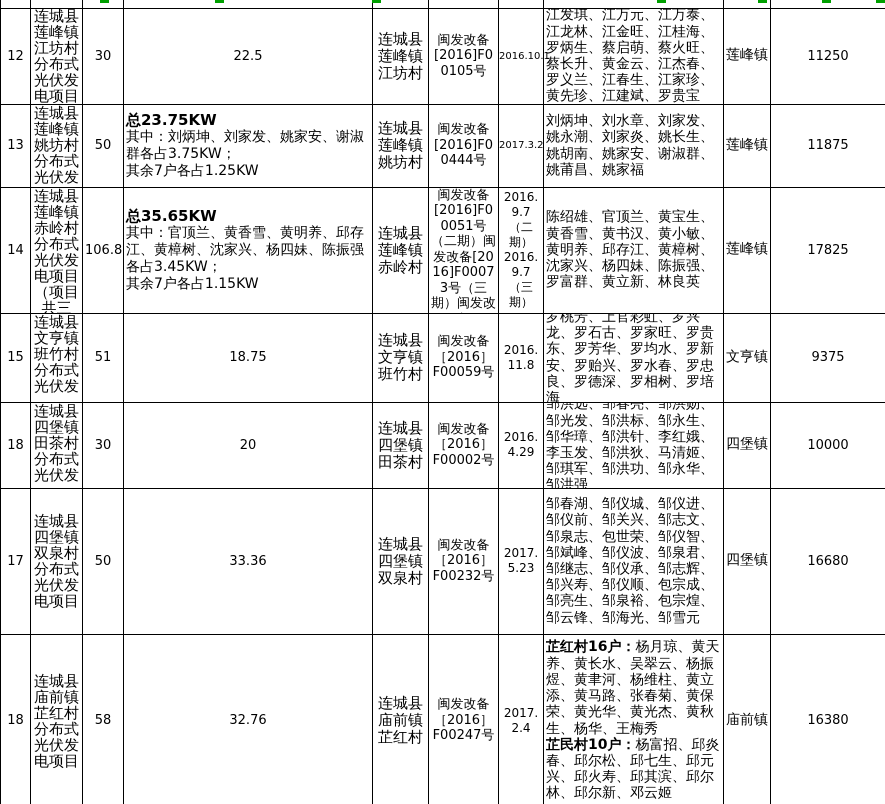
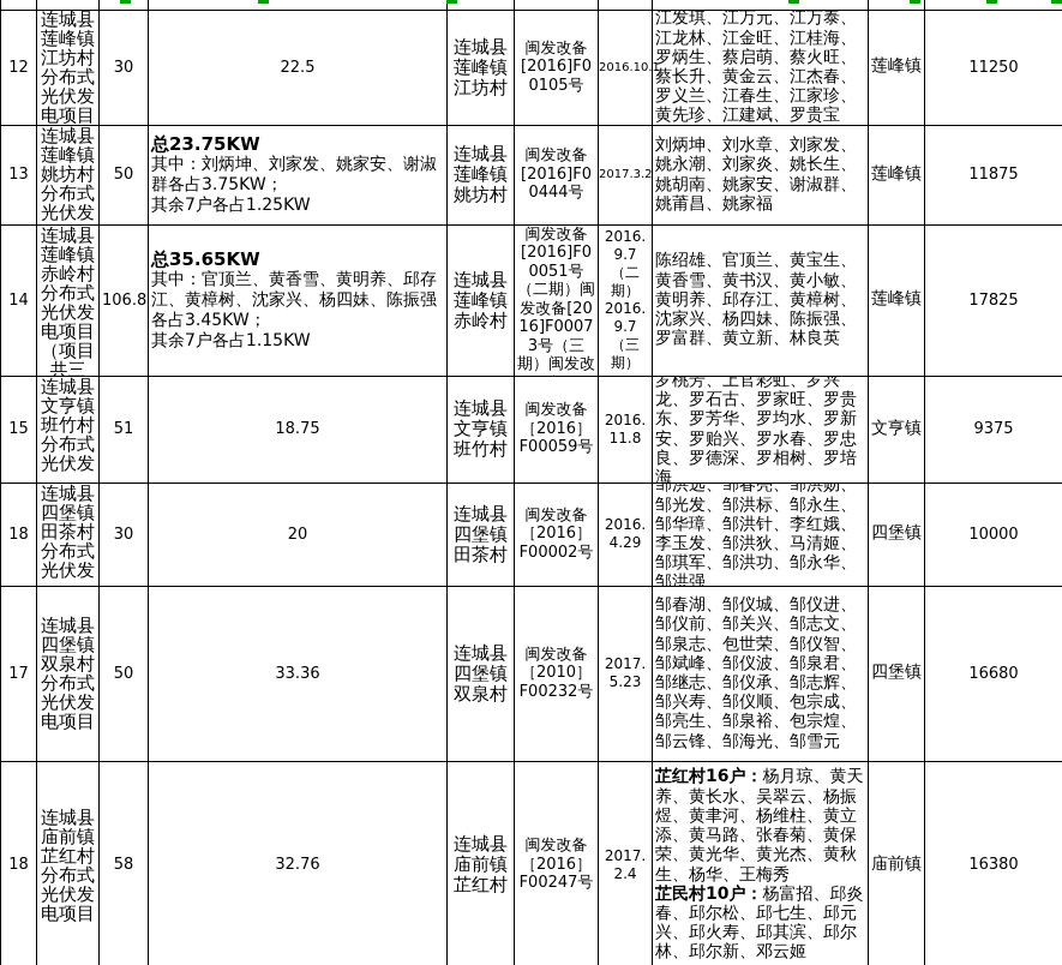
  12	连城县莲峰镇江坊村分布式光伏发电项目	30	22.5	连城县莲峰镇江坊村	闽发改备[2016]F00105号	2016.10.	江发琪、江万元、江万泰、江龙林、江金旺、江桂海、罗炳生、蔡启萌、蔡火旺、蔡长升、黄金云、江杰春、罗义兰、江春生、江家珍、黄先珍、江建斌、罗贵宝	莲峰镇	11250
  13	连城县莲峰镇姚坊村分布式光伏发	50	总23.75KW 其中：刘炳坤、刘家发、姚家安、谢淑群各占3.75KW； 其余7户各占1.25KW	连城县莲峰镇姚坊村	闽发改备[2016]F00444号	2017.3.2	刘炳坤、刘水章、刘家发、姚永潮、刘家炎、姚长生、姚胡南、姚家安、谢淑群、姚莆昌、姚家福	莲峰镇	11875
  14	连城县莲峰镇赤岭村分布式光伏发电项目（项目共三	106.8	总35.65KW 其中：官顶兰、黄香雪、黄明养、邱存江、黄樟树、沈家兴、杨四妹、陈振强各占3.45KW； 其余7户各占1.15KW	连城县莲峰镇赤岭村	闽发改备[2016]F00051号（二期）闽发改备[2016]F00073号（三期）闽发改	2016.9.7（二期） 2016.9.7（三期）	陈绍雄、官顶兰、黄宝生、黄香雪、黄书汉、黄小敏、黄明养、邱存江、黄樟树、沈家兴、杨四妹、陈振强、罗富群、黄立新、林良英	莲峰镇	17825
  15	连城县文亨镇班竹村分布式光伏发	51	18.75	连城县文亨镇班竹村	闽发改备［2016］F00059号	2016.11.8	罗桃芳、上官彩虹、罗兴龙、罗石古、罗家旺、罗贵东、罗芳华、罗均水、罗新安、罗贻兴、罗水春、罗忠良、罗德深、罗相树、罗培海	文亨镇	9375
  18	连城县四堡镇田茶村分布式光伏发	30	20	连城县四堡镇田茶村	闽发改备［2016］F00002号	2016.4.29	邹洪远、邹春亮、邹洪勋、邹光发、邹洪标、邹永生、邹华璋、邹洪针、李红娥、李玉发、邹洪狄、马清姬、邹琪军、邹洪功、邹永华、邹洪强	四堡镇	10000
- 17	连城县四堡镇双泉村分布式光伏发电项目	50	33.36	连城县四堡镇双泉村	闽发改备［2016］F00232号	2017.5.23	邹春湖、邹仪城、邹仪进、邹仪前、邹关兴、邹志文、邹泉志、包世荣、邹仪智、邹斌峰、邹仪波、邹泉君、邹继志、邹仪承、邹志辉、邹兴寿、邹仪顺、包宗成、邹亮生、邹泉裕、包宗煌、邹云锋、邹海光、邹雪元	四堡镇	16680
+ 17	连城县四堡镇双泉村分布式光伏发电项目	50	33.36	连城县四堡镇双泉村	闽发改备［2010］F00232号	2017.5.23	邹春湖、邹仪城、邹仪进、邹仪前、邹关兴、邹志文、邹泉志、包世荣、邹仪智、邹斌峰、邹仪波、邹泉君、邹继志、邹仪承、邹志辉、邹兴寿、邹仪顺、包宗成、邹亮生、邹泉裕、包宗煌、邹云锋、邹海光、邹雪元	四堡镇	16680
  18	连城县庙前镇芷红村分布式光伏发电项目	58	32.76	连城县庙前镇芷红村	闽发改备［2016］F00247号	2017.2.4	芷红村16户：杨月琼、黄天养、黄长水、吴翠云、杨振煜、黄聿河、杨维柱、黄立添、黄马路、张春菊、黄保荣、黄光华、黄光杰、黄秋生、杨华、王梅秀 芷民村10户：杨富招、邱炎春、邱尔松、邱七生、邱元兴、邱火寿、邱其滨、邱尔林、邱尔新、邓云姬	庙前镇	16380
